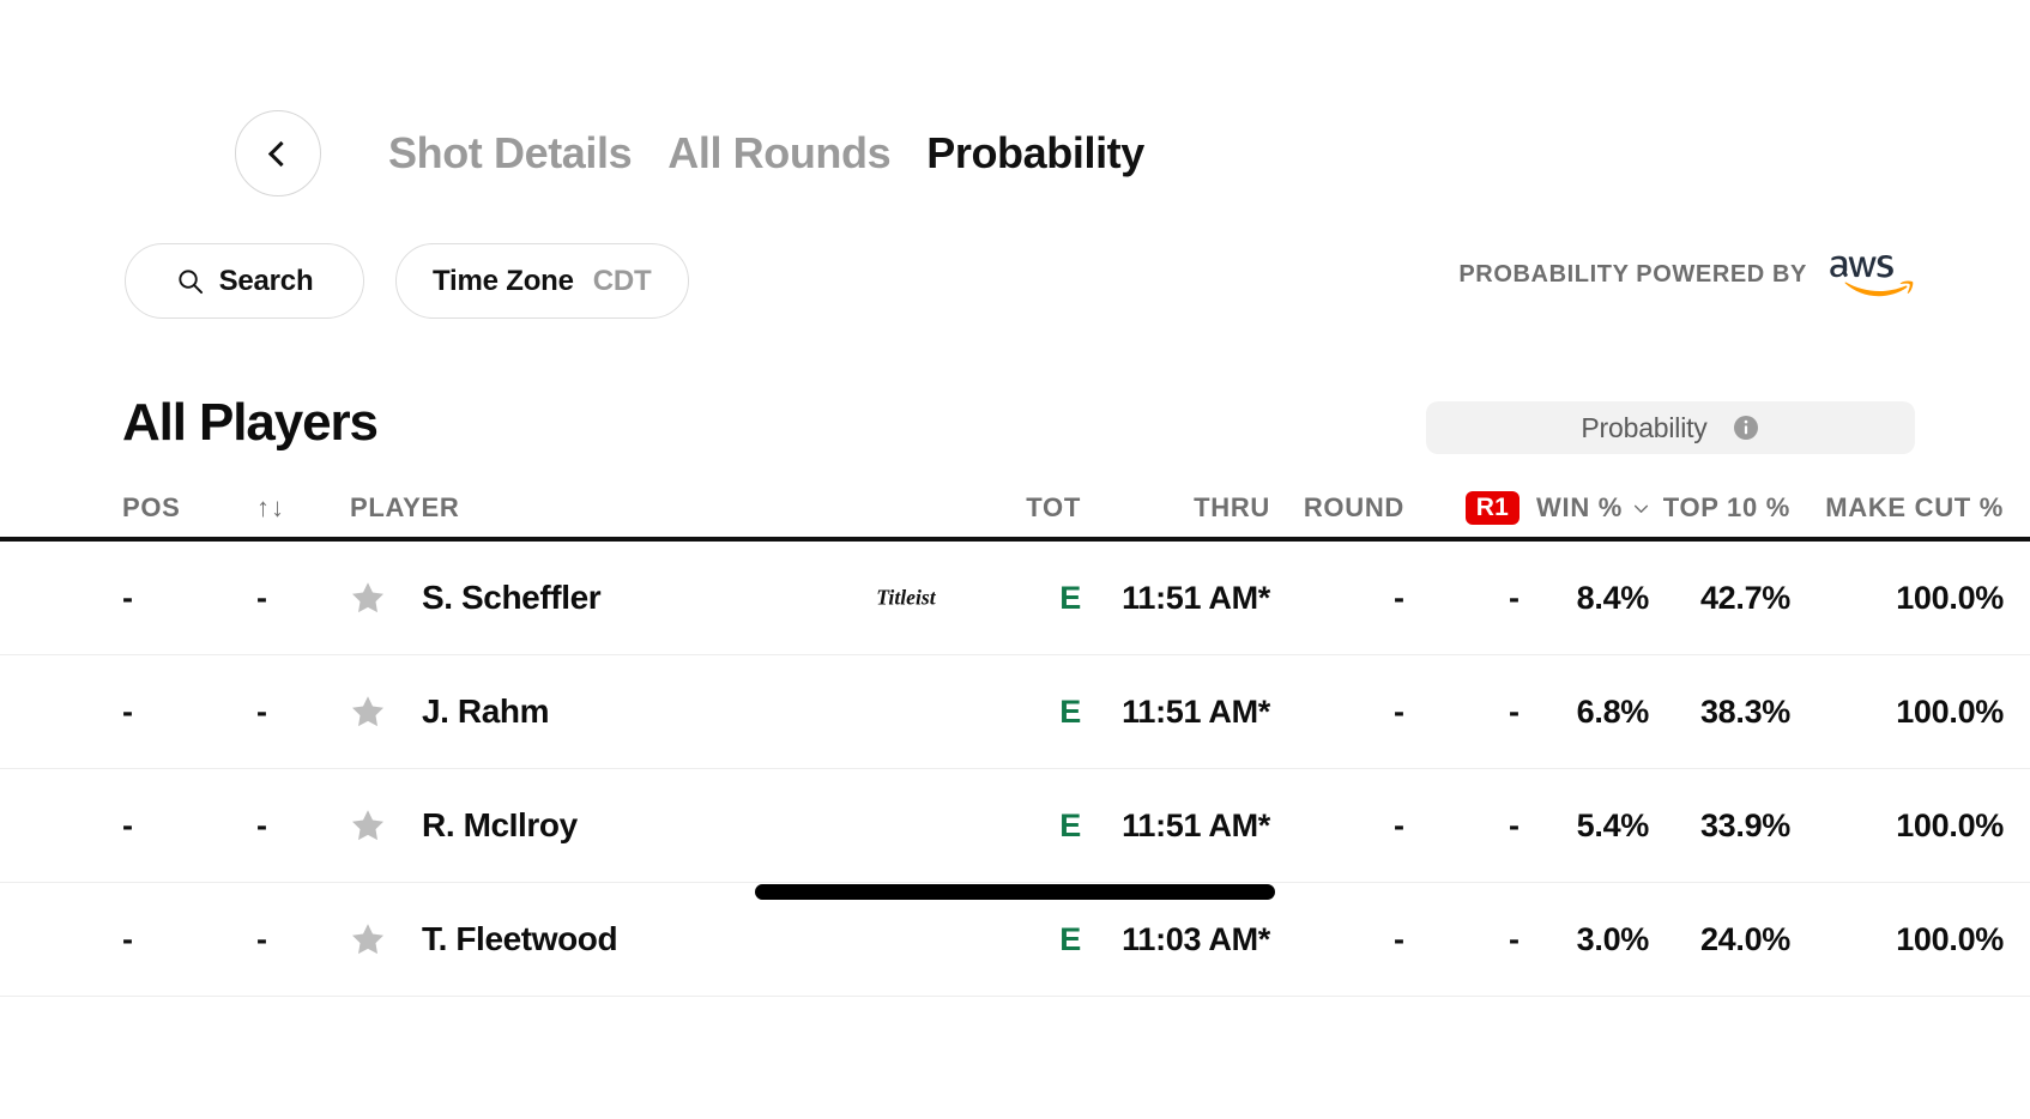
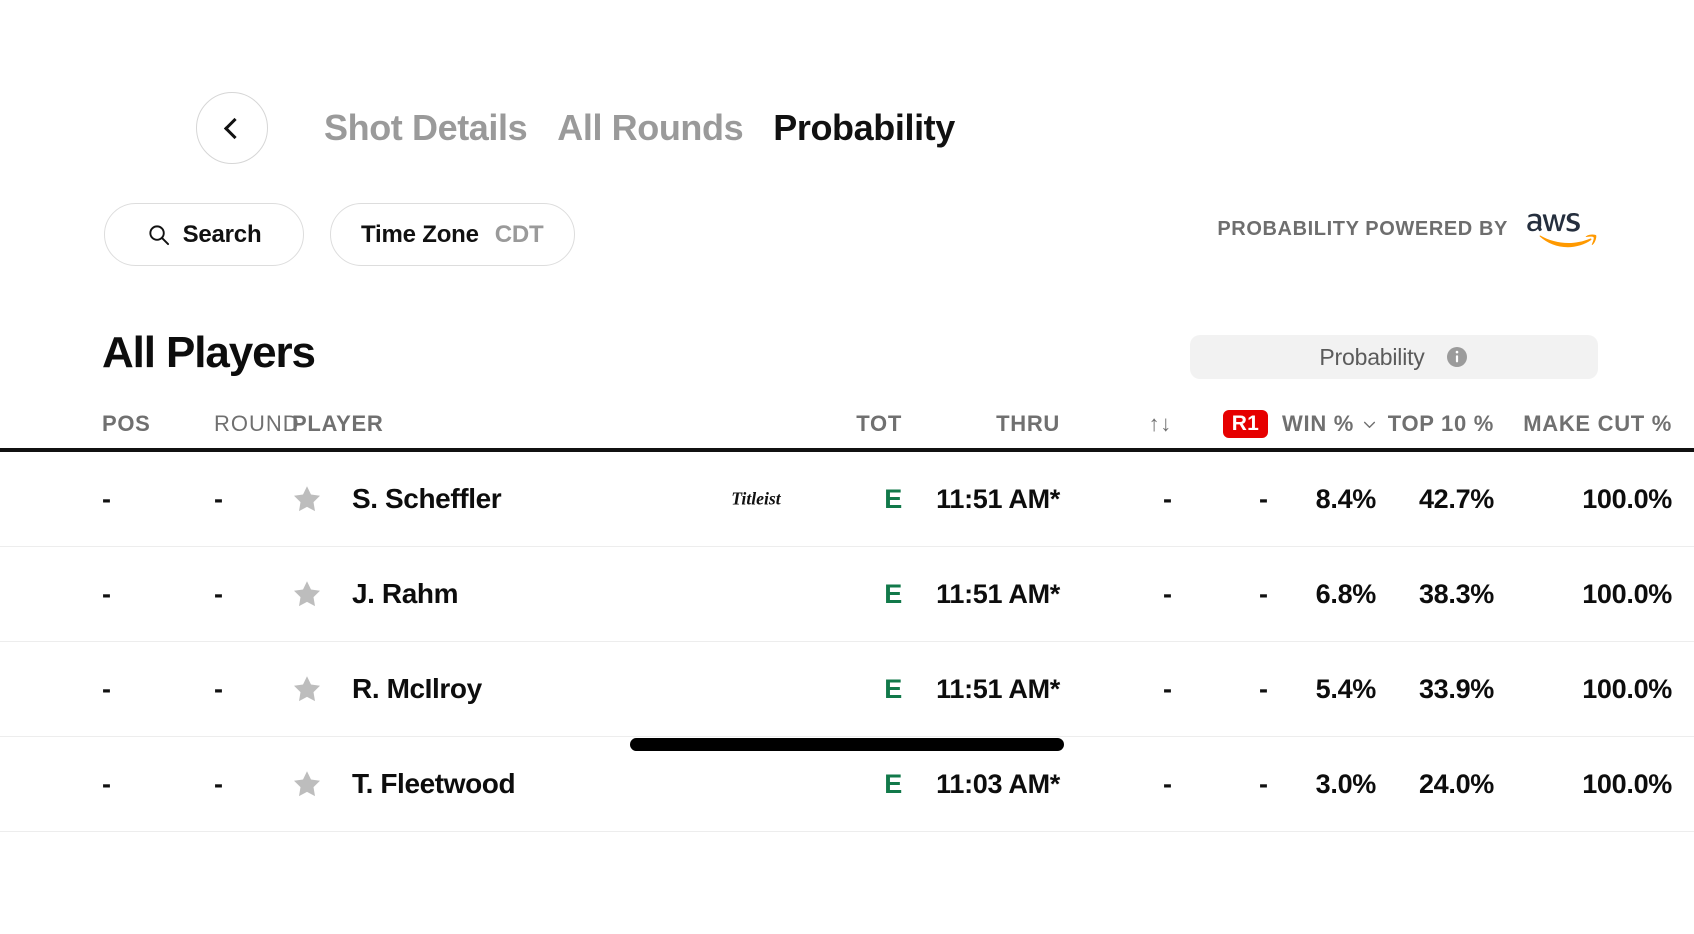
  Shot Details
  All Rounds
  Probability
  Search
  Time Zone
  CDT
  PROBABILITY POWERED BY
  All Players
  Probability
  POS
- ↑↓
+ ROUND
  PLAYER
  TOT
  THRU
- ROUND
+ ↑↓
  R1
  WIN %
  TOP 10 %
  MAKE CUT %
  -
  -
  S. Scheffler
  Titleist
  E
  11:51 AM*
  -
  -
  8.4%
  42.7%
  100.0%
  -
  -
  J. Rahm
  E
  11:51 AM*
  -
  -
  6.8%
  38.3%
  100.0%
  -
  -
  R. McIlroy
  E
  11:51 AM*
  -
  -
  5.4%
  33.9%
  100.0%
  -
  -
  T. Fleetwood
  E
  11:03 AM*
  -
  -
  3.0%
  24.0%
  100.0%
